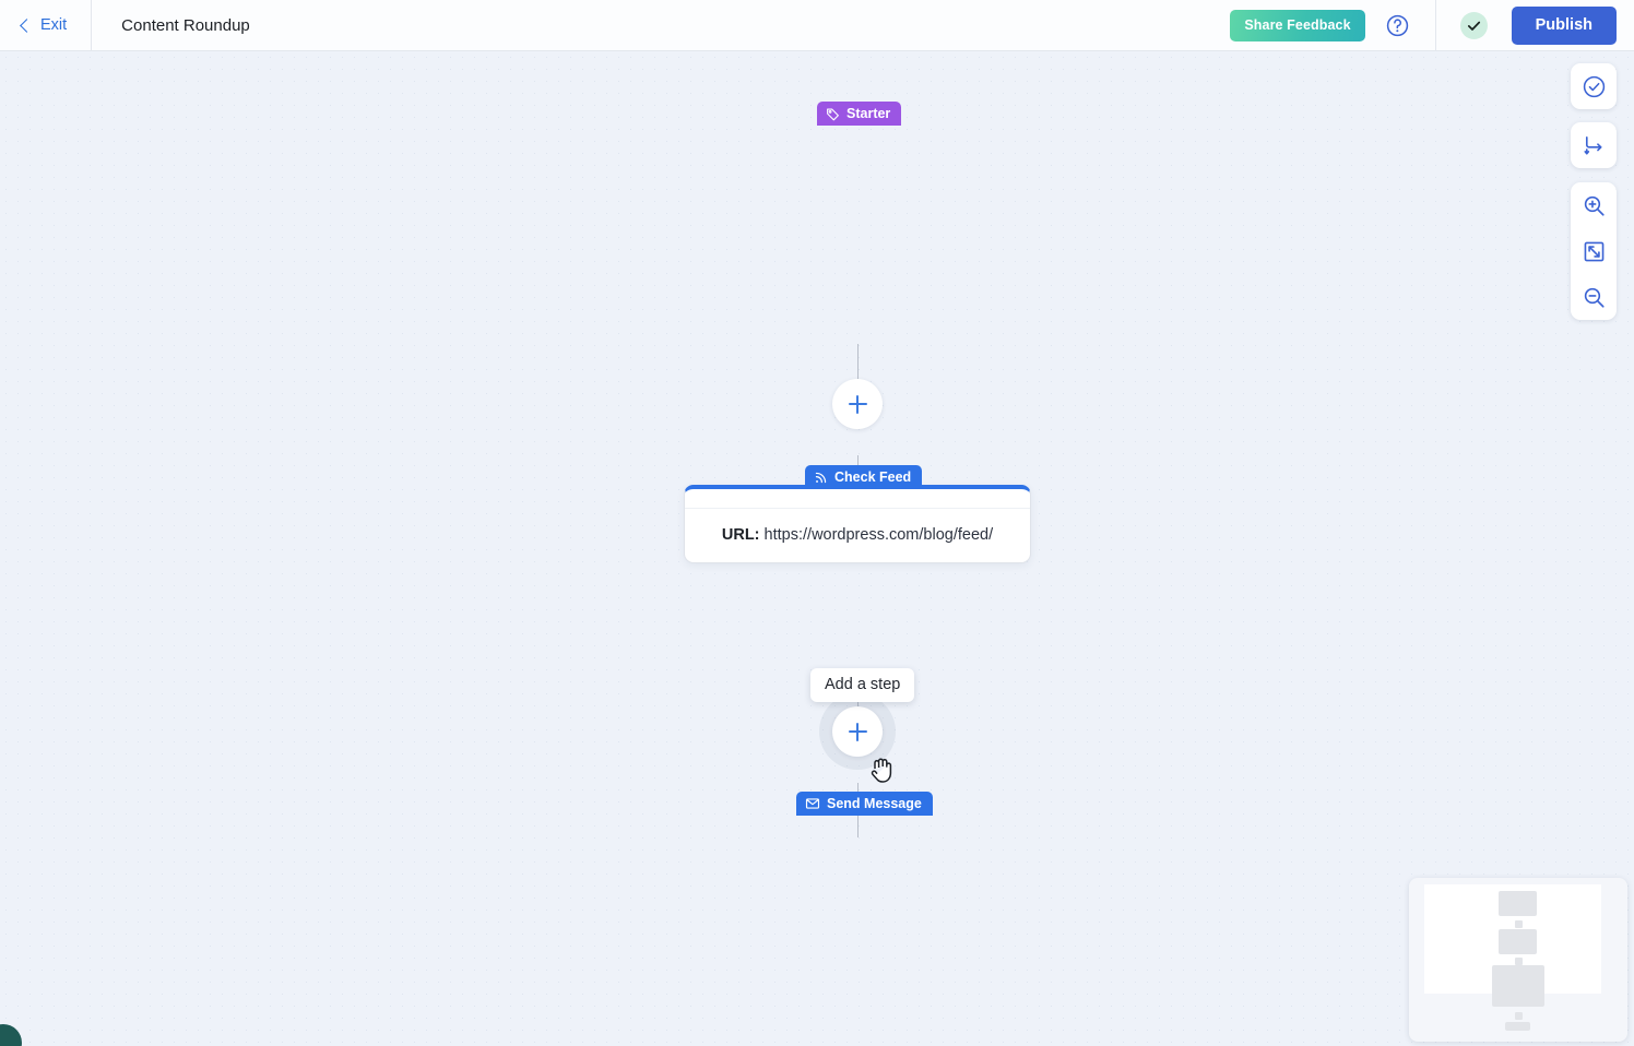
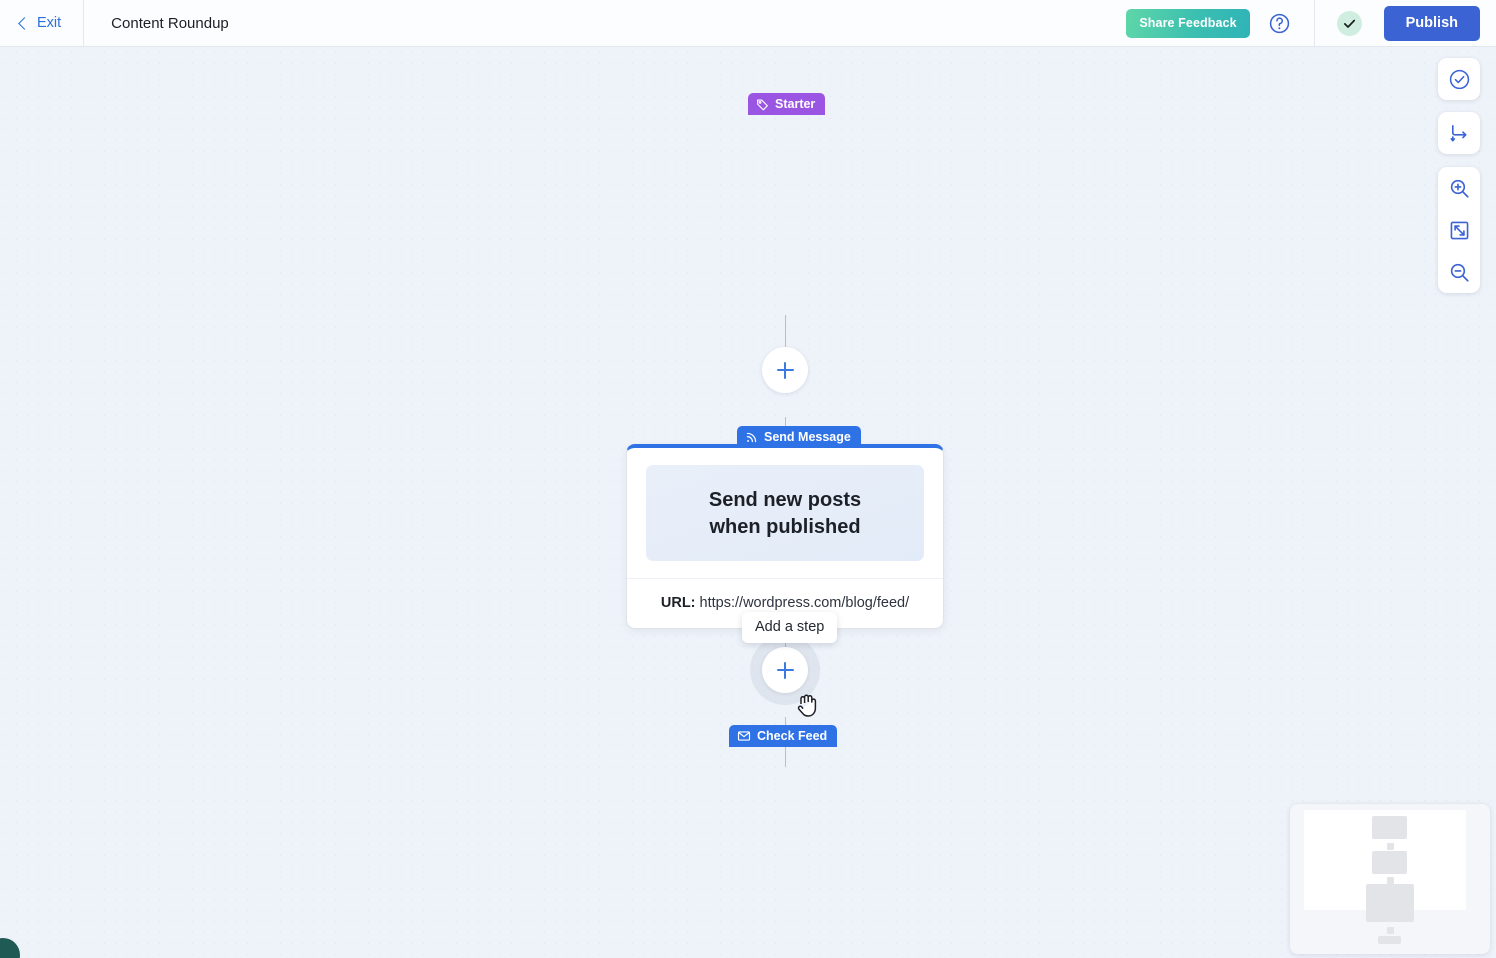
  Exit
  Content Roundup
  Share Feedback
  Publish
  Starter
- Check Feed
+ Send Message
+ Send new posts
+ when published
  URL: https://wordpress.com/blog/feed/
  Add a step
- Send Message
+ Check Feed
